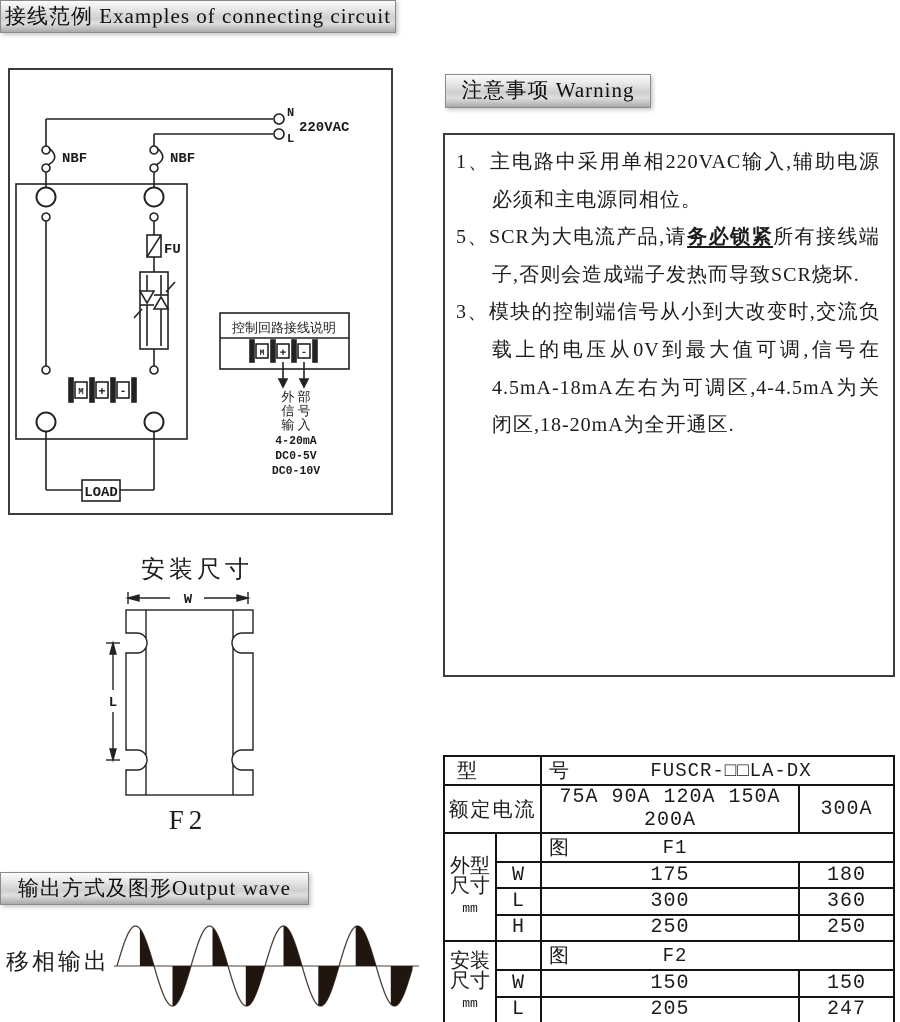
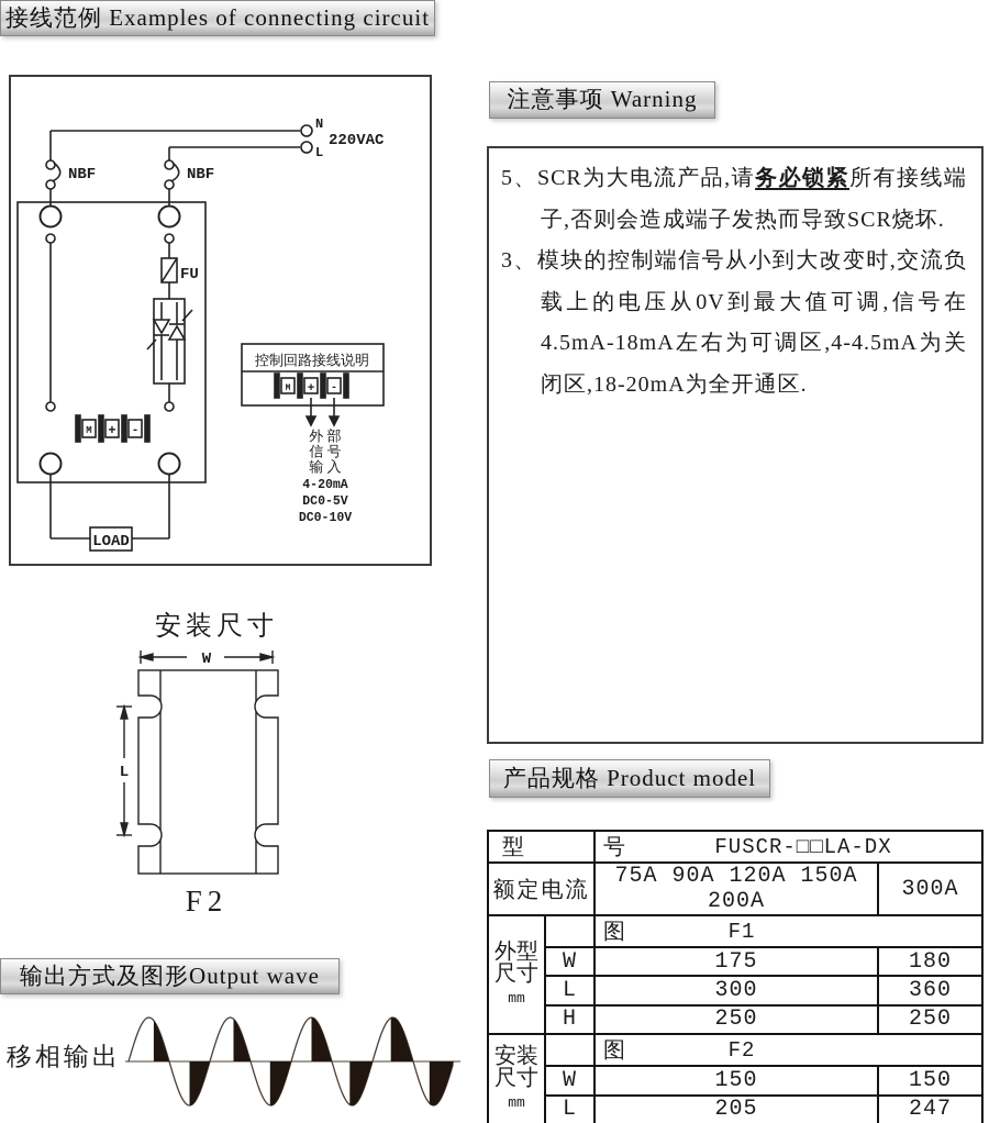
  接线范例 Examples of connecting circuit
  N
  L
  220VAC
  NBF
  NBF
  FU
  LOAD
  M
  +
  -
  控制回路接线说明
  M
  +
  -
  外 部
  信 号
  输 入
  4-20mA
  DC0-5V
  DC0-10V
  安装尺寸
  W
  L
  F2
  注意事项 Warning
- 1、主电路中采用单相220VAC输入,辅助电源必须和主电源同相位。
  5、SCR为大电流产品,请务必锁紧所有接线端子,否则会造成端子发热而导致SCR烧坏.
  3、模块的控制端信号从小到大改变时,交流负载上的电压从0V到最大值可调,信号在4.5mA-18mA左右为可调区,4-4.5mA为关闭区,18-20mA为全开通区.
+ 产品规格 Product model
  型	号 FUSCR-□□LA-DX
  额定电流	75A 90A 120A 150A 200A	300A
  外型 尺寸 mm		图 F1
  W	175	180
  L	300	360
  H	250	250
  安装 尺寸 mm		图 F2
  W	150	150
  L	205	247
  输出方式及图形Output wave
  移相输出
